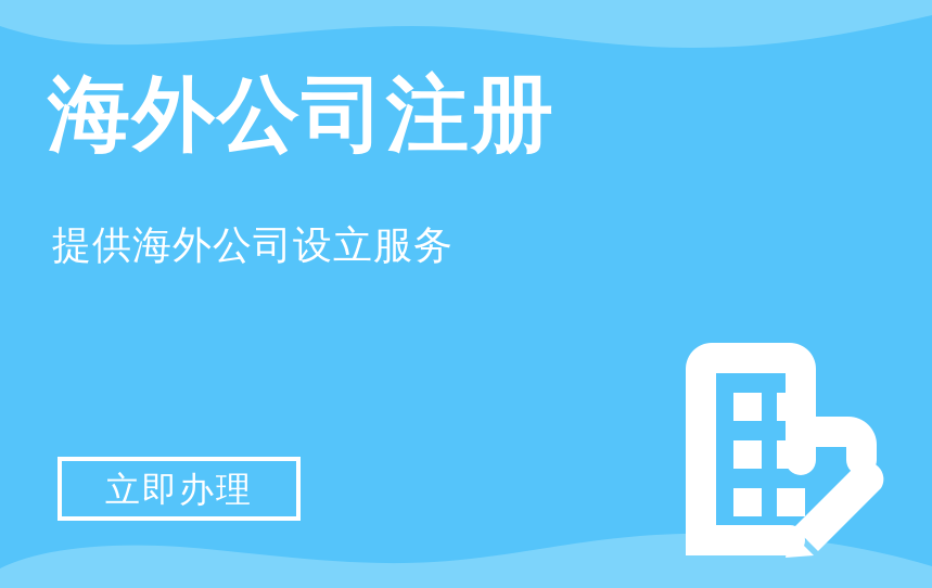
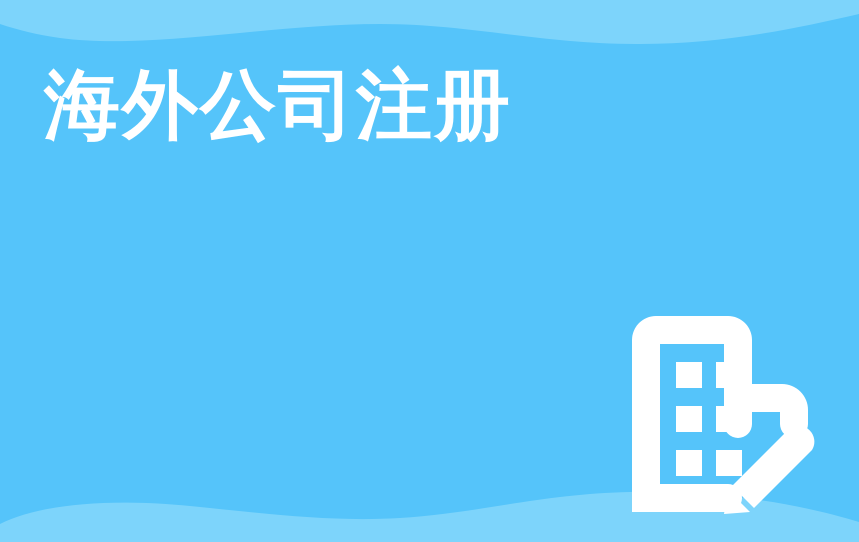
  海外公司注册
- 提供海外公司设立服务
- 立即办理
